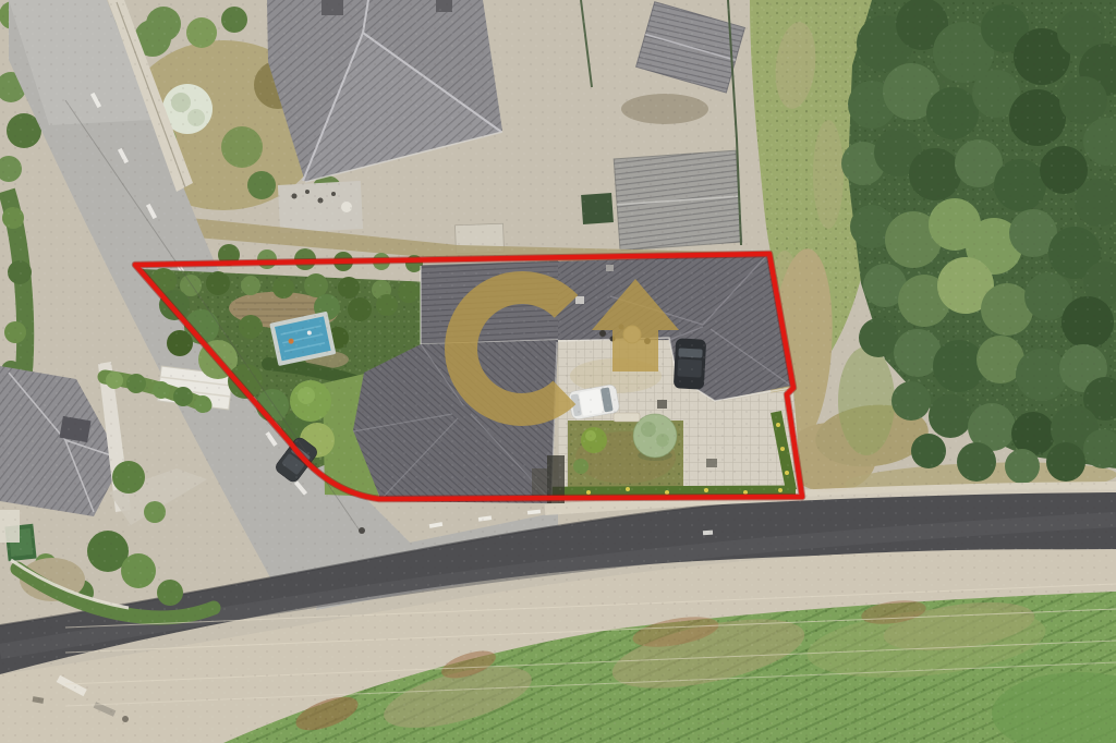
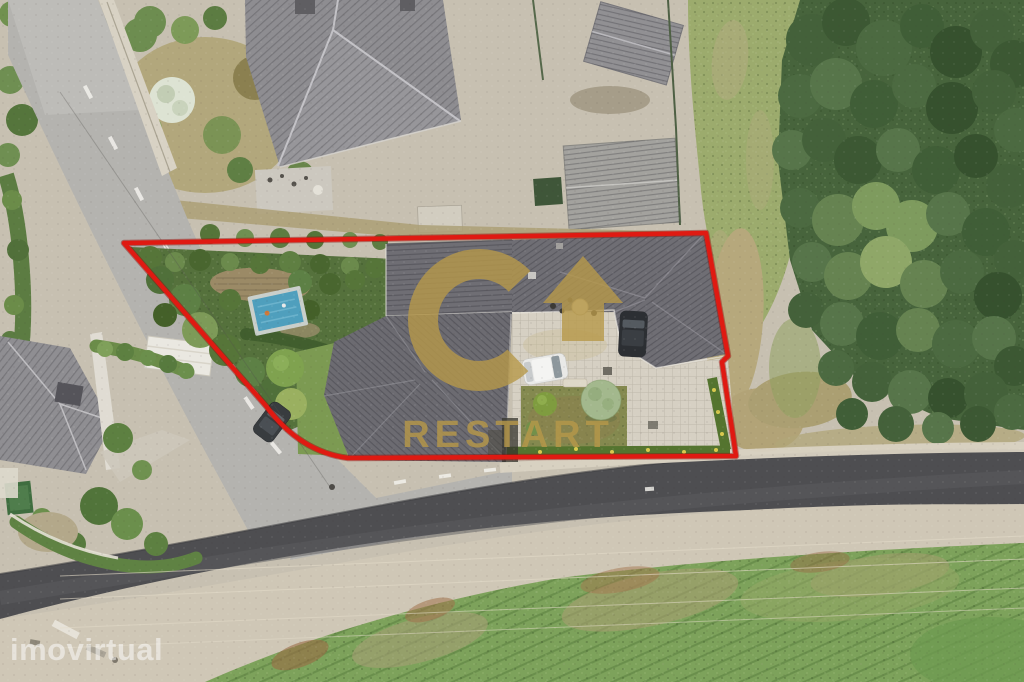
+ RESTART
+ imovirtual
